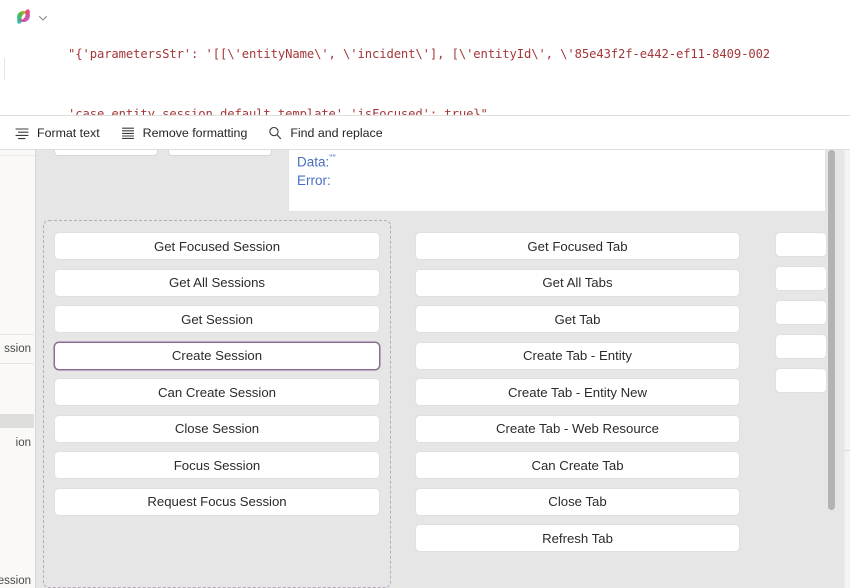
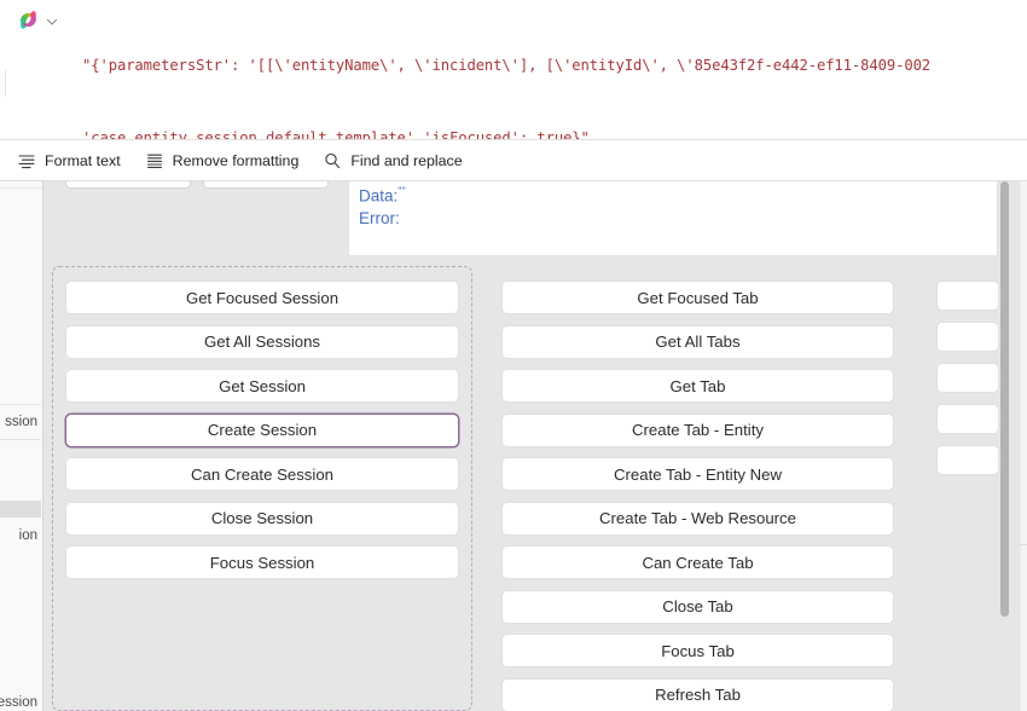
  "{'parametersStr': '[[\'entityName\', \'incident\'], [\'entityId\', \'85e43f2f-e442-ef11-8409-002
  'case_entity_session_default_template','isFocused': true}"
  Format text
  Remove formatting
  Find and replace
  ssion
  ion
  ession
  Data:""
  Error:
  Get Focused Session
  Get All Sessions
  Get Session
  Create Session
  Can Create Session
  Close Session
  Focus Session
- Request Focus Session
  Get Focused Tab
  Get All Tabs
  Get Tab
  Create Tab - Entity
  Create Tab - Entity New
  Create Tab - Web Resource
  Can Create Tab
  Close Tab
+ Focus Tab
  Refresh Tab
